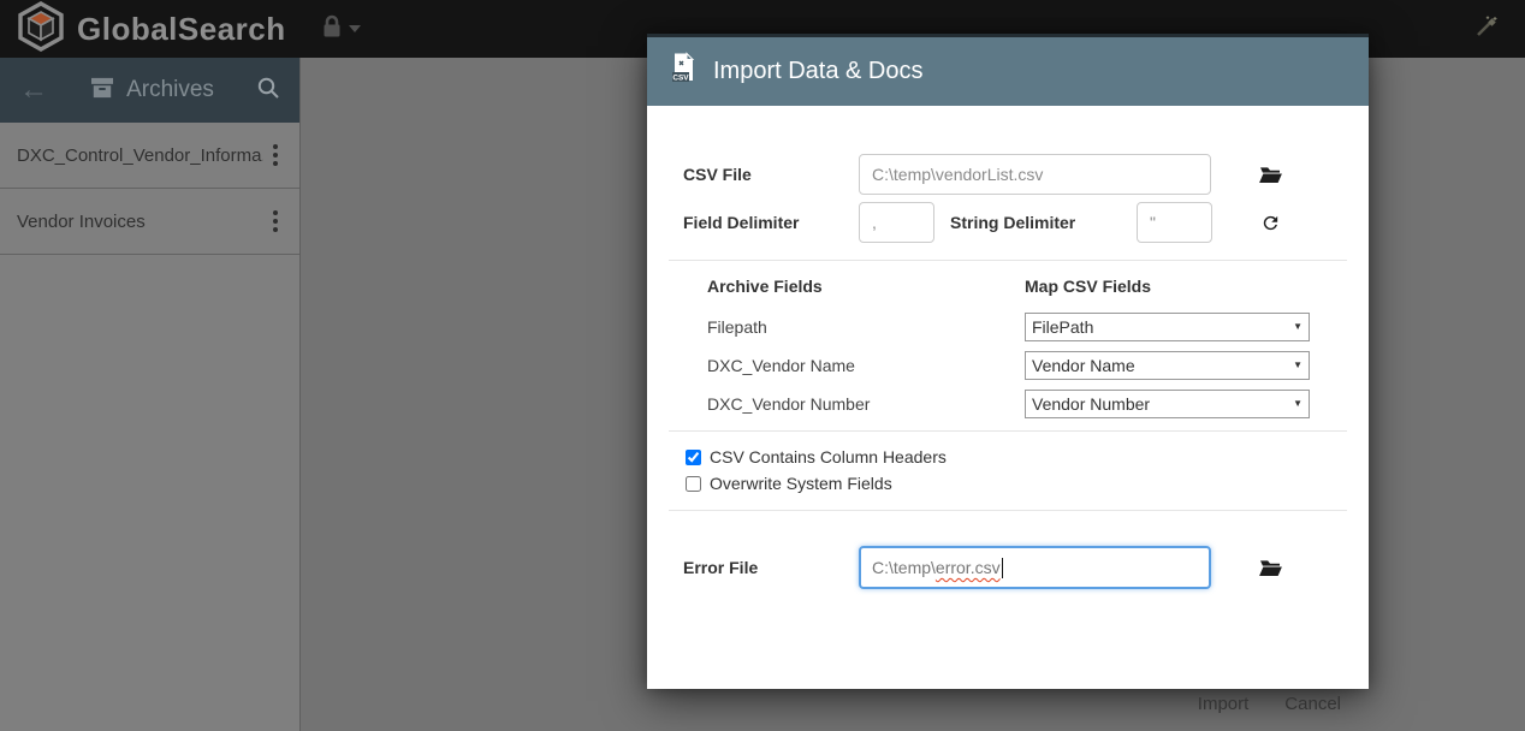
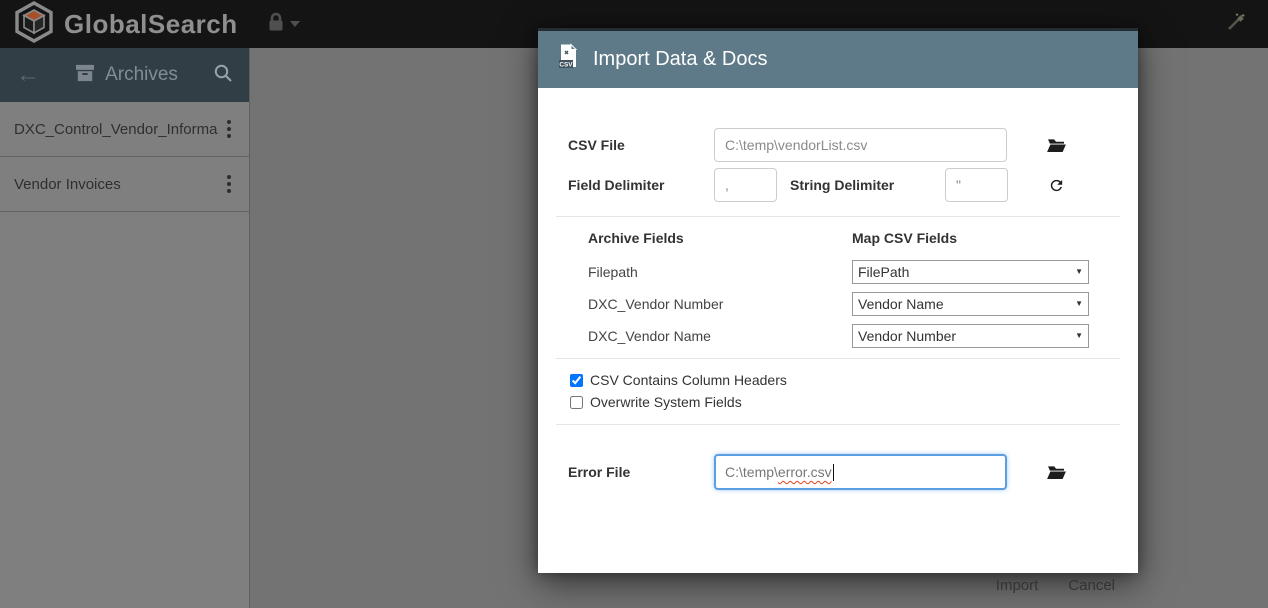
  GlobalSearch
  ←
  Archives
  DXC_Control_Vendor_Informa
  Vendor Invoices
  Import Data & Docs
  CSV File
  C:\temp\vendorList.csv
  Field Delimiter
  ,
  String Delimiter
  "
  Archive Fields
  Map CSV Fields
  Filepath
  FilePath
  ▼
- DXC_Vendor Name
+ DXC_Vendor Number
  Vendor Name
  ▼
- DXC_Vendor Number
+ DXC_Vendor Name
  Vendor Number
  ▼
  CSV Contains Column Headers
  Overwrite System Fields
  Error File
  C:\temp\
  error.csv
  Import
  Cancel
